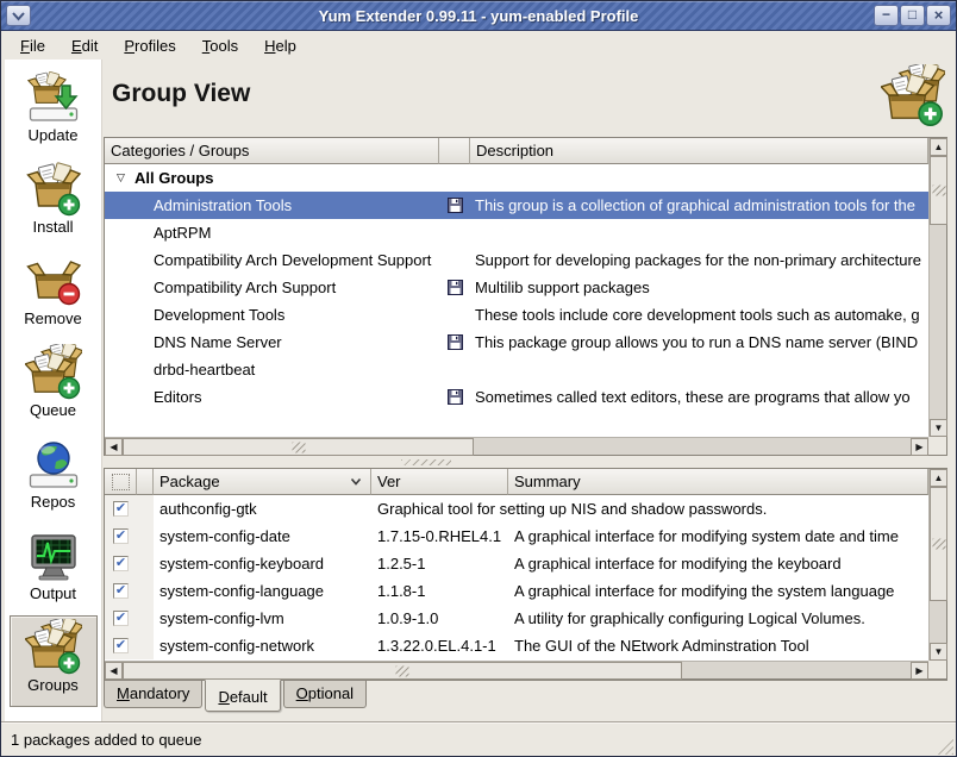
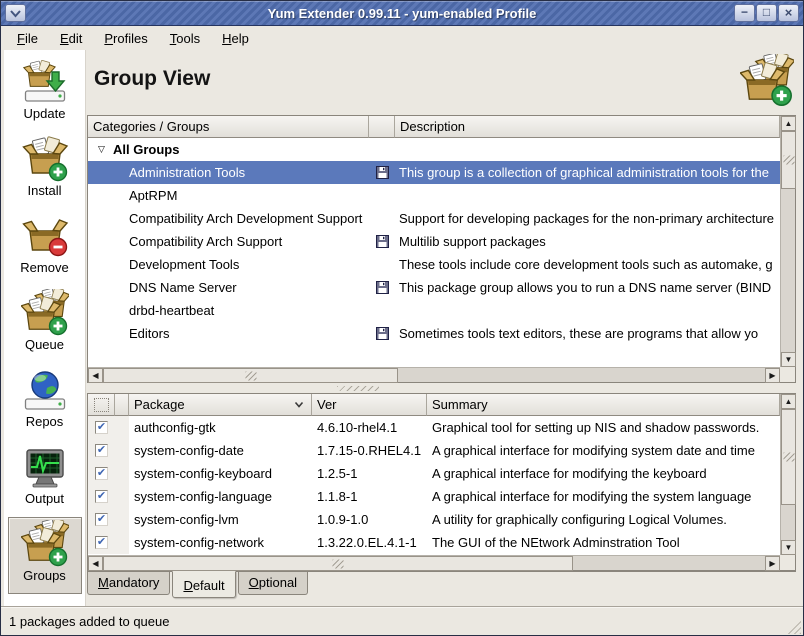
  Yum Extender 0.99.11 - yum-enabled Profile
  −
  □
  ×
  File
  Edit
  Profiles
  Tools
  Help
  Update
  Install
  Remove
  Queue
  Repos
  Output
  Groups
  Group View
  Categories / Groups
  Description
  ▽
  All Groups
  Administration Tools
  This group is a collection of graphical administration tools for the
  AptRPM
  Compatibility Arch Development Support
  Support for developing packages for the non-primary architecture
  Compatibility Arch Support
  Multilib support packages
  Development Tools
  These tools include core development tools such as automake, g
  DNS Name Server
  This package group allows you to run a DNS name server (BIND
  drbd-heartbeat
  Editors
- Sometimes called text editors, these are programs that allow yo
+ Sometimes tools text editors, these are programs that allow yo
  ▲
  ▼
  ◀
  ▶
  Package
  Ver
  Summary
  ✔
  authconfig-gtk
+ 4.6.10-rhel4.1
  Graphical tool for setting up NIS and shadow passwords.
  ✔
  system-config-date
  1.7.15-0.RHEL4.1
  A graphical interface for modifying system date and time
  ✔
  system-config-keyboard
  1.2.5-1
  A graphical interface for modifying the keyboard
  ✔
  system-config-language
  1.1.8-1
  A graphical interface for modifying the system language
  ✔
  system-config-lvm
  1.0.9-1.0
  A utility for graphically configuring Logical Volumes.
  ✔
  system-config-network
  1.3.22.0.EL.4.1-1
  The GUI of the NEtwork Adminstration Tool
  ▲
  ▼
  ◀
  ▶
  Mandatory
  Default
  Optional
  1 packages added to queue
